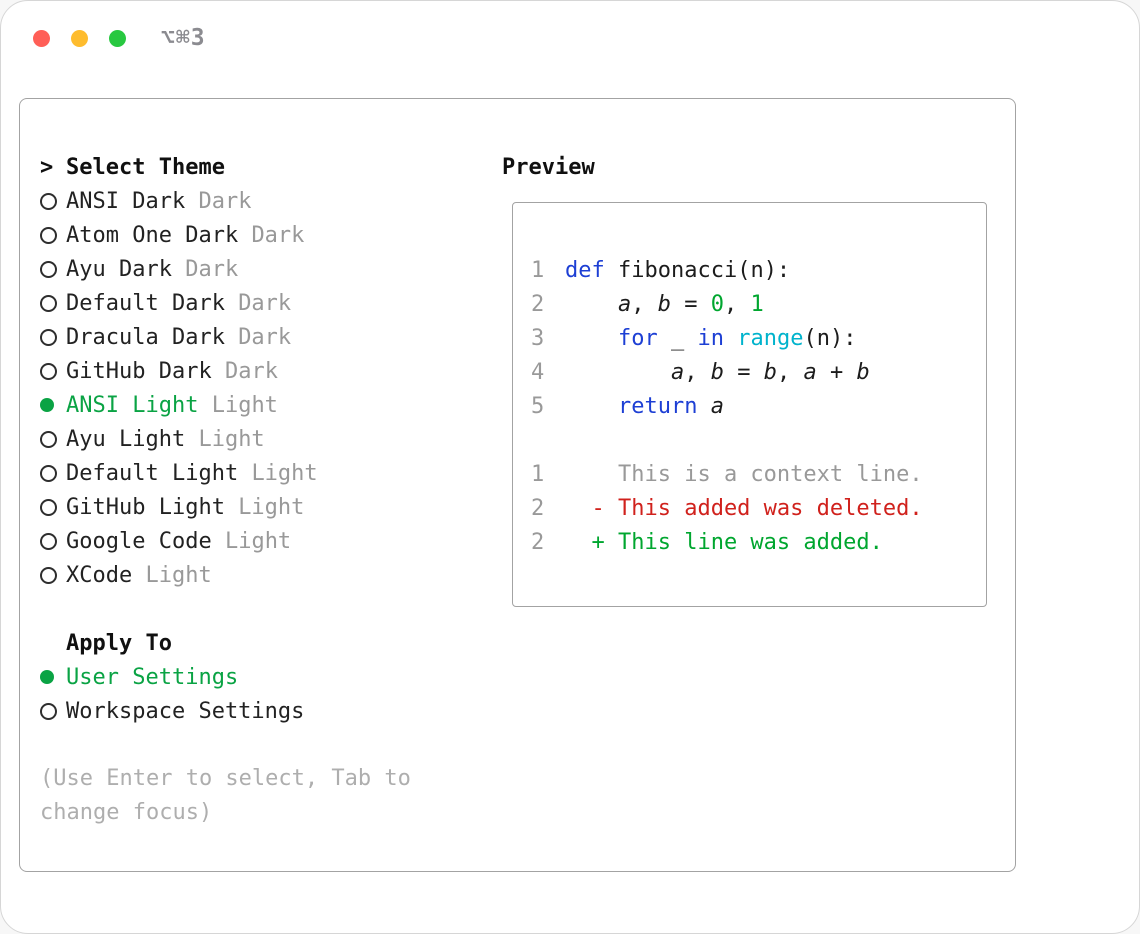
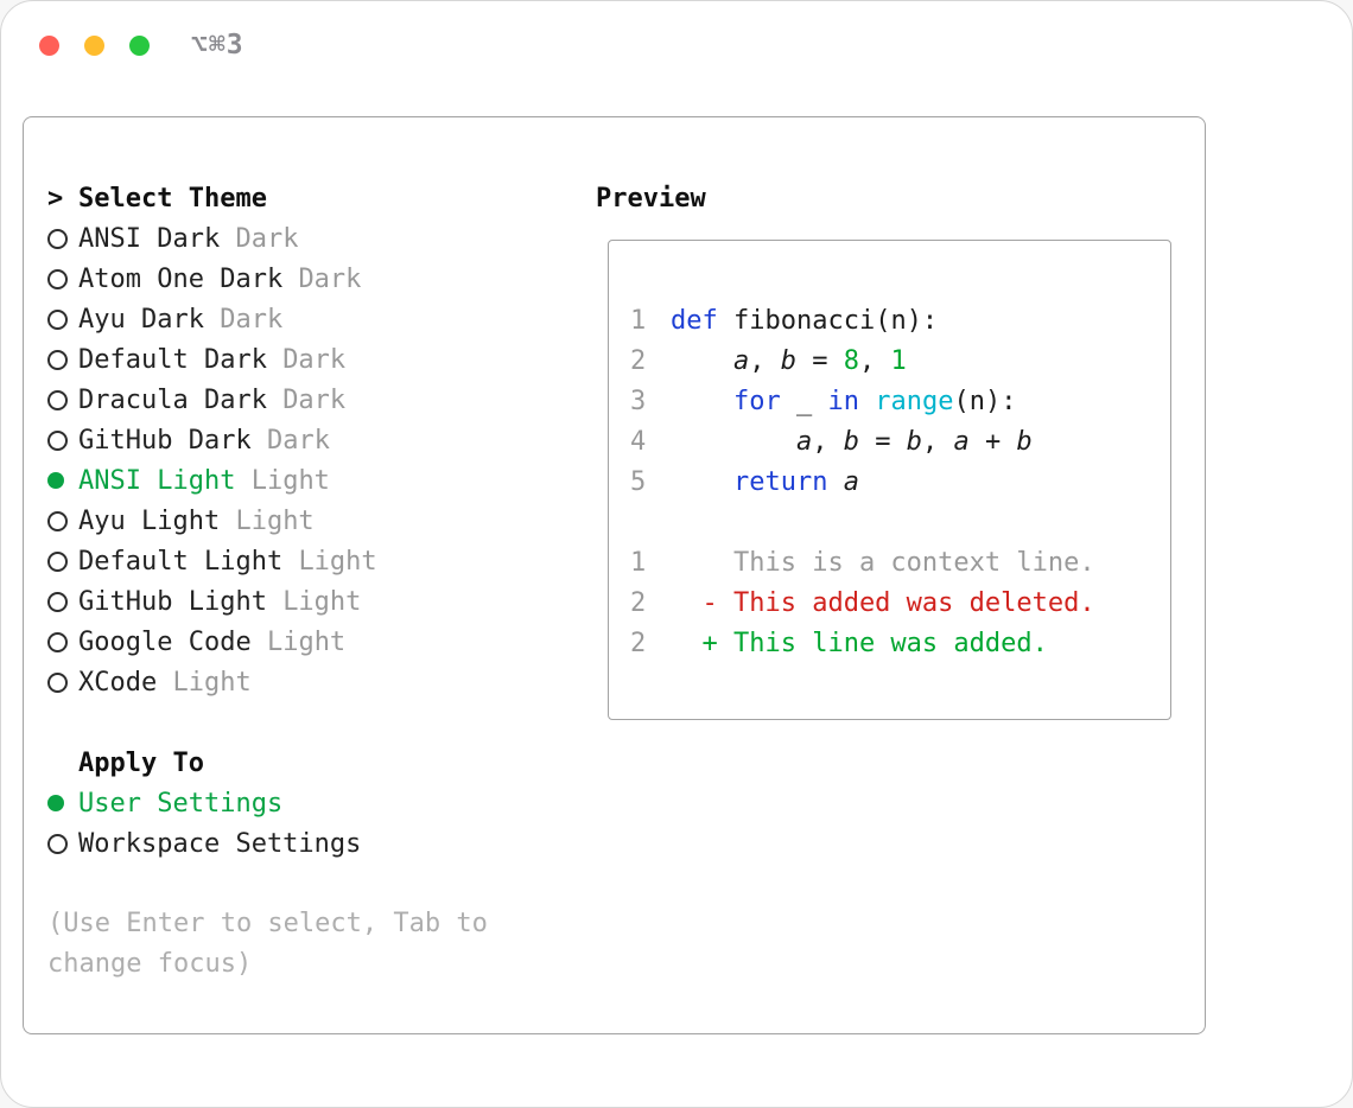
  ⌥⌘3
  >
  Select Theme
  ANSI Dark Dark
  Atom One Dark Dark
  Ayu Dark Dark
  Default Dark Dark
  Dracula Dark Dark
  GitHub Dark Dark
  ANSI Light Light
  Ayu Light Light
  Default Light Light
  GitHub Light Light
  Google Code Light
  XCode Light
  Apply To
  User Settings
  Workspace Settings
  (Use Enter to select, Tab to change focus)
  Preview
  1
  def fibonacci(n):
  2
- a, b = 0, 1
+ a, b = 8, 1
  3
  for _ in range(n):
  4
  a, b = b, a + b
  5
  return a
  1
  This is a context line.
  2
  - This added was deleted.
  2
  + This line was added.
